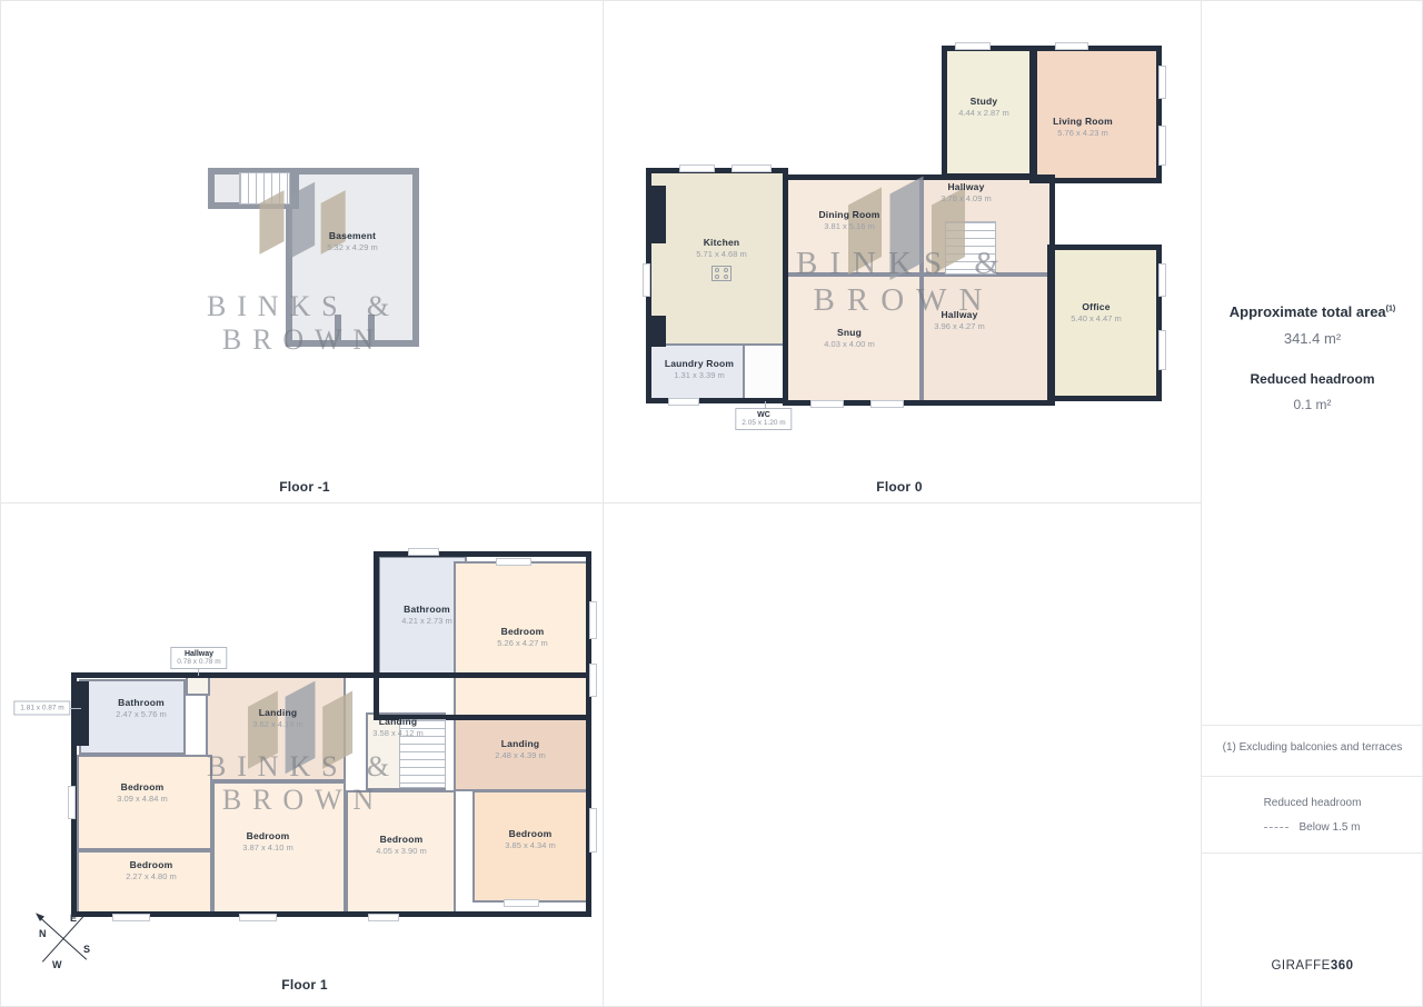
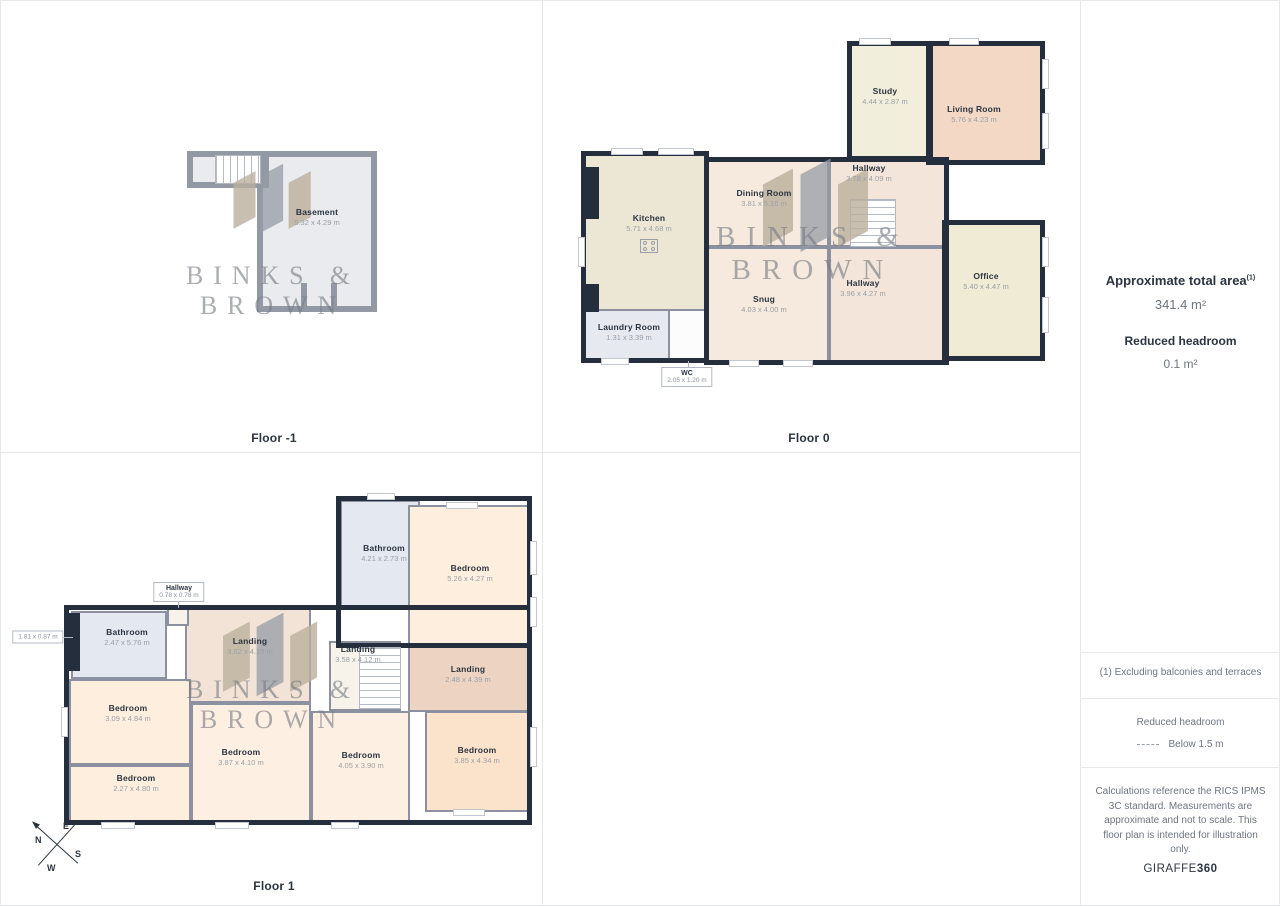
  Basement
  5.32 x 4.29 m
  Kitchen
  5.71 x 4.68 m
  Laundry Room
  1.31 x 3.39 m
  Dining Room
  3.81 x 5.16 m
  Snug
  4.03 x 4.00 m
  Hallway
  3.78 x 4.09 m
  Hallway
  3.96 x 4.27 m
  Study
  4.44 x 2.87 m
  Living Room
  5.76 x 4.23 m
  Office
  5.40 x 4.47 m
  Bathroom
  4.21 x 2.73 m
  Bedroom
  5.26 x 4.27 m
  Bathroom
  2.47 x 5.76 m
  Landing
  3.62 x 4.19 m
  Landing
  3.58 x 4.12 m
  Landing
  2.48 x 4.39 m
  Bedroom
  3.09 x 4.84 m
  Bedroom
  2.27 x 4.80 m
  Bedroom
  3.87 x 4.10 m
  Bedroom
  4.05 x 3.90 m
  Bedroom
  3.85 x 4.34 m
  BINKS &
  BROWN
  BINKS &
  BROWN
  BINKS &
  BROWN
  N
  E
  S
  W
  Floor -1
  Floor 0
  Floor 1
  Approximate total area
  341.4 m²
  Reduced headroom
  0.1 m²
  (1) Excluding balconies and terraces
  Reduced headroom
  Below 1.5 m
+ Calculations reference the RICS IPMS 3C standard. Measurements are approximate and not to scale. This floor plan is intended for illustration only.
  GIRAFFE360
